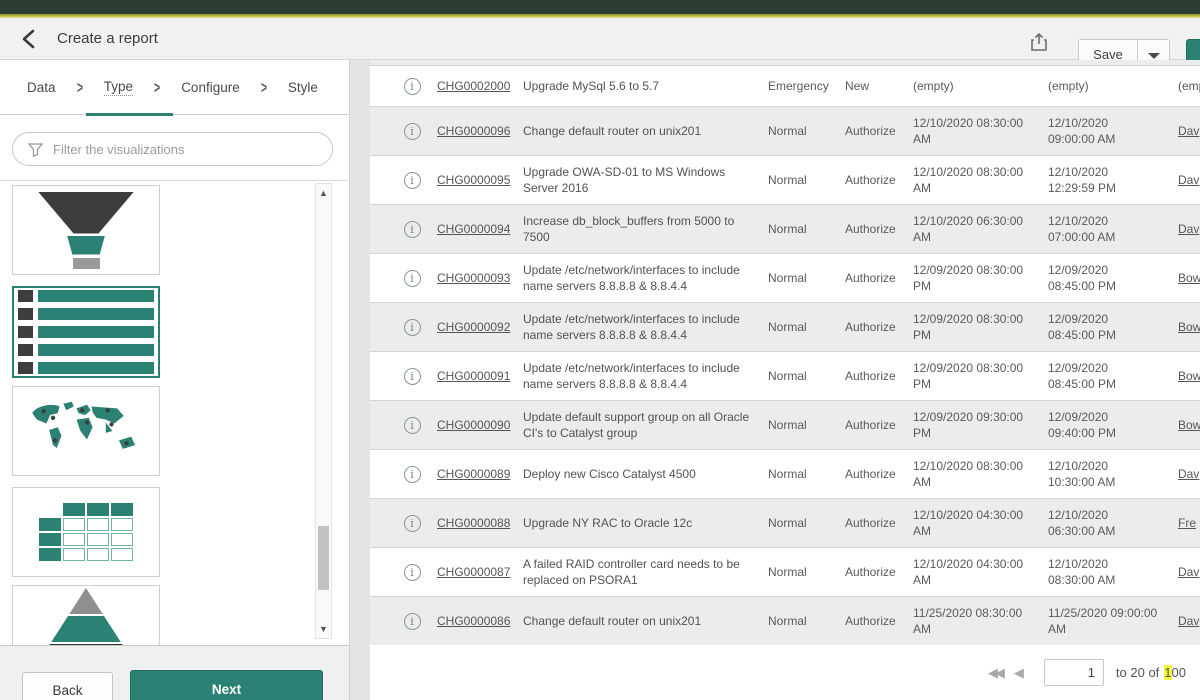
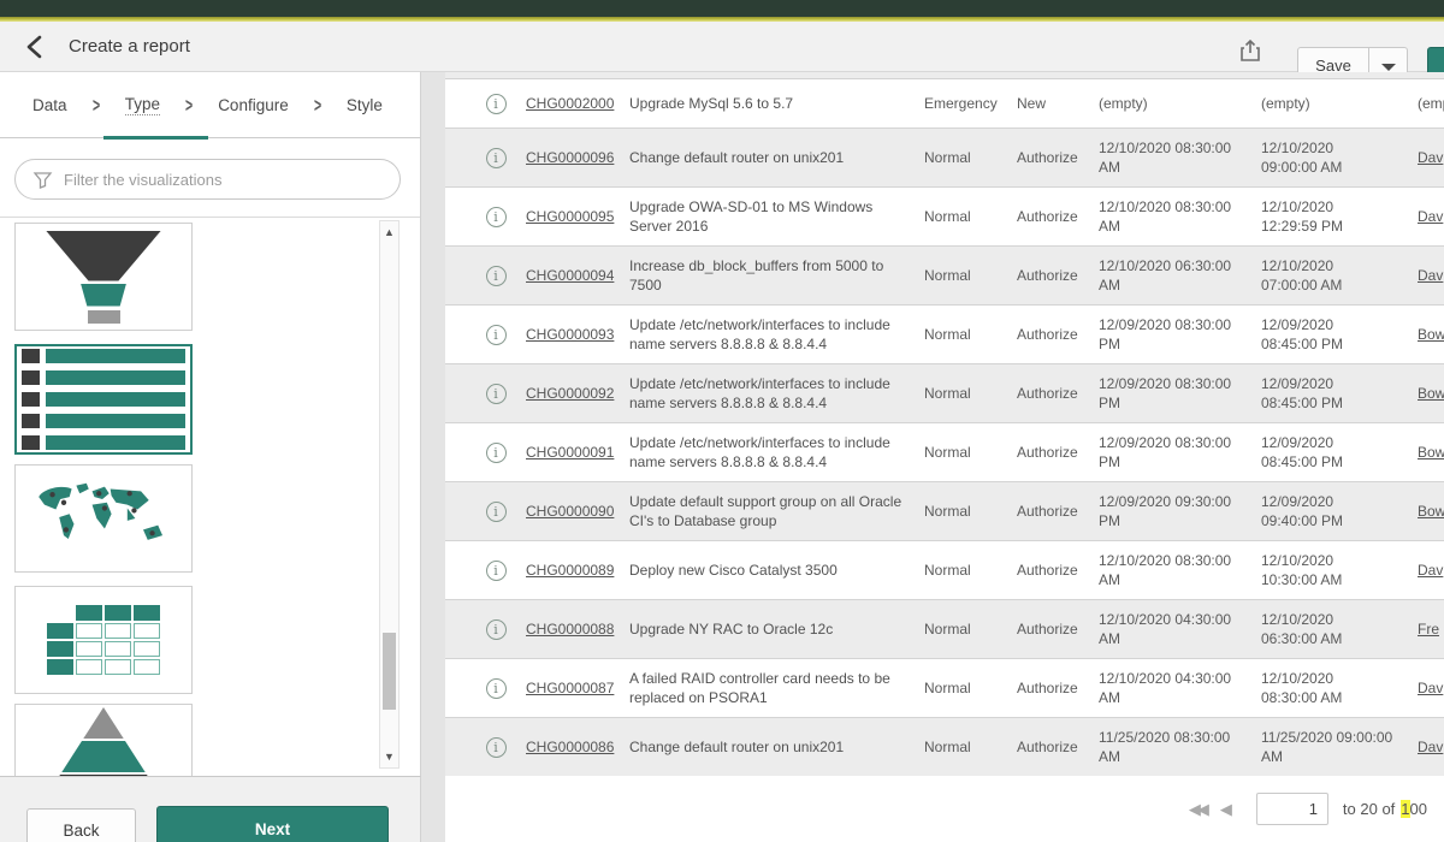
  Create a report
  Save
  Data
  >
  Type
  >
  Configure
  >
  Style
  Filter the visualizations
  Back
  Next
  CHG0002000
  Upgrade MySql 5.6 to 5.7
  Emergency
  New
  (empty)
  (empty)
  CHG0000096
  Change default router on unix201
  Normal
  Authorize
  12/10/2020 08:30:00 AM
  12/10/2020 09:00:00 AM
  Dav
  CHG0000095
  Upgrade OWA-SD-01 to MS Windows Server 2016
  Normal
  Authorize
  12/10/2020 08:30:00 AM
  12/10/2020 12:29:59 PM
  Dav
  CHG0000094
  Increase db_block_buffers from 5000 to 7500
  Normal
  Authorize
  12/10/2020 06:30:00 AM
  12/10/2020 07:00:00 AM
  Dav
  CHG0000093
  Update /etc/network/interfaces to include name servers 8.8.8.8 & 8.8.4.4
  Normal
  Authorize
  12/09/2020 08:30:00 PM
  12/09/2020 08:45:00 PM
  Bow
  CHG0000092
  Update /etc/network/interfaces to include name servers 8.8.8.8 & 8.8.4.4
  Normal
  Authorize
  12/09/2020 08:30:00 PM
  12/09/2020 08:45:00 PM
  Bow
  CHG0000091
  Update /etc/network/interfaces to include name servers 8.8.8.8 & 8.8.4.4
  Normal
  Authorize
  12/09/2020 08:30:00 PM
  12/09/2020 08:45:00 PM
  Bow
  CHG0000090
- Update default support group on all Oracle CI's to Catalyst group
+ Update default support group on all Oracle CI's to Database group
  Normal
  Authorize
  12/09/2020 09:30:00 PM
  12/09/2020 09:40:00 PM
  Bow
  CHG0000089
- Deploy new Cisco Catalyst 4500
+ Deploy new Cisco Catalyst 3500
  Normal
  Authorize
  12/10/2020 08:30:00 AM
  12/10/2020 10:30:00 AM
  Dav
  CHG0000088
  Upgrade NY RAC to Oracle 12c
  Normal
  Authorize
  12/10/2020 04:30:00 AM
  12/10/2020 06:30:00 AM
  Fre
  CHG0000087
  A failed RAID controller card needs to be replaced on PSORA1
  Normal
  Authorize
  12/10/2020 04:30:00 AM
  12/10/2020 08:30:00 AM
  Dav
  CHG0000086
  Change default router on unix201
  Normal
  Authorize
  11/25/2020 08:30:00 AM
  11/25/2020 09:00:00 AM
  Dav
  1
  to 20 of
  100
